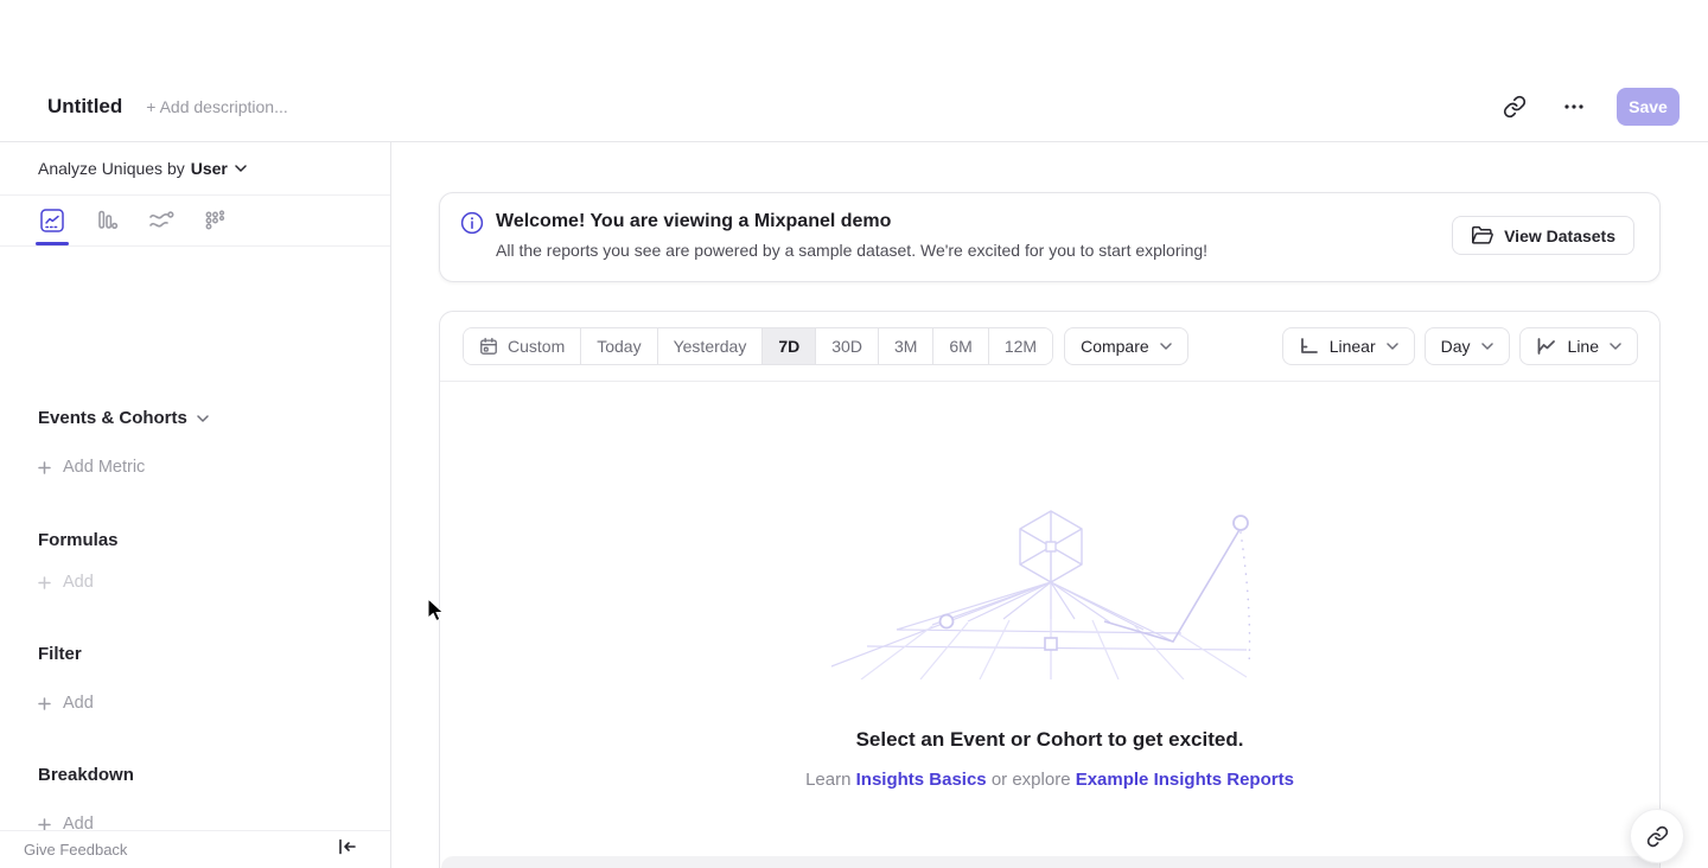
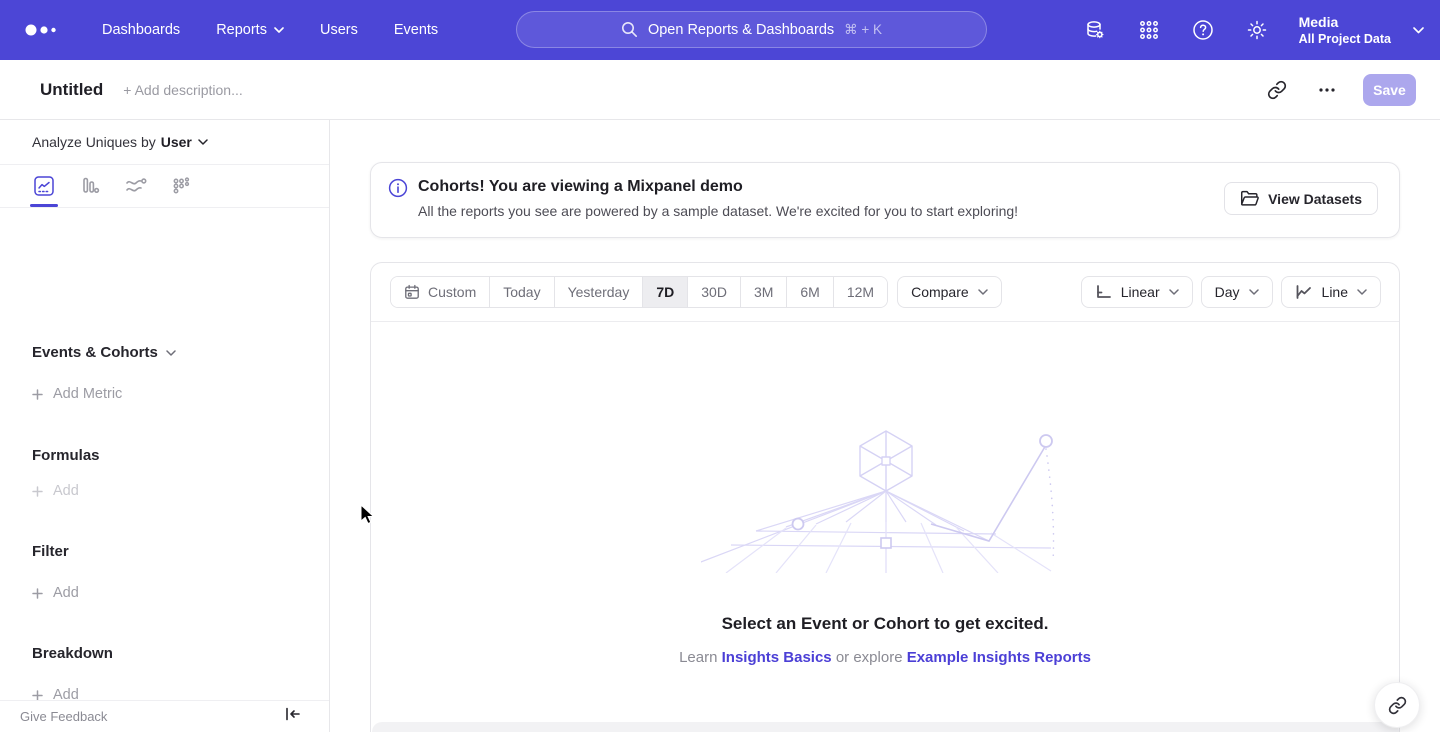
+ Dashboards
+ Reports
+ Users
+ Events
+ Open Reports & Dashboards
+ ⌘ + K
+ Media
+ All Project Data
  Untitled
  + Add description...
  Save
  Analyze Uniques by
  User
  Events & Cohorts
  Add Metric
  Formulas
  Add
  Filter
  Add
  Breakdown
  Add
  Give Feedback
- Welcome! You are viewing a Mixpanel demo
+ Cohorts! You are viewing a Mixpanel demo
  All the reports you see are powered by a sample dataset. We're excited for you to start exploring!
  View Datasets
  Custom
  Today
  Yesterday
  7D
  30D
  3M
  6M
  12M
  Compare
  Linear
  Day
  Line
  Select an Event or Cohort to get excited.
  Learn Insights Basics or explore Example Insights Reports
